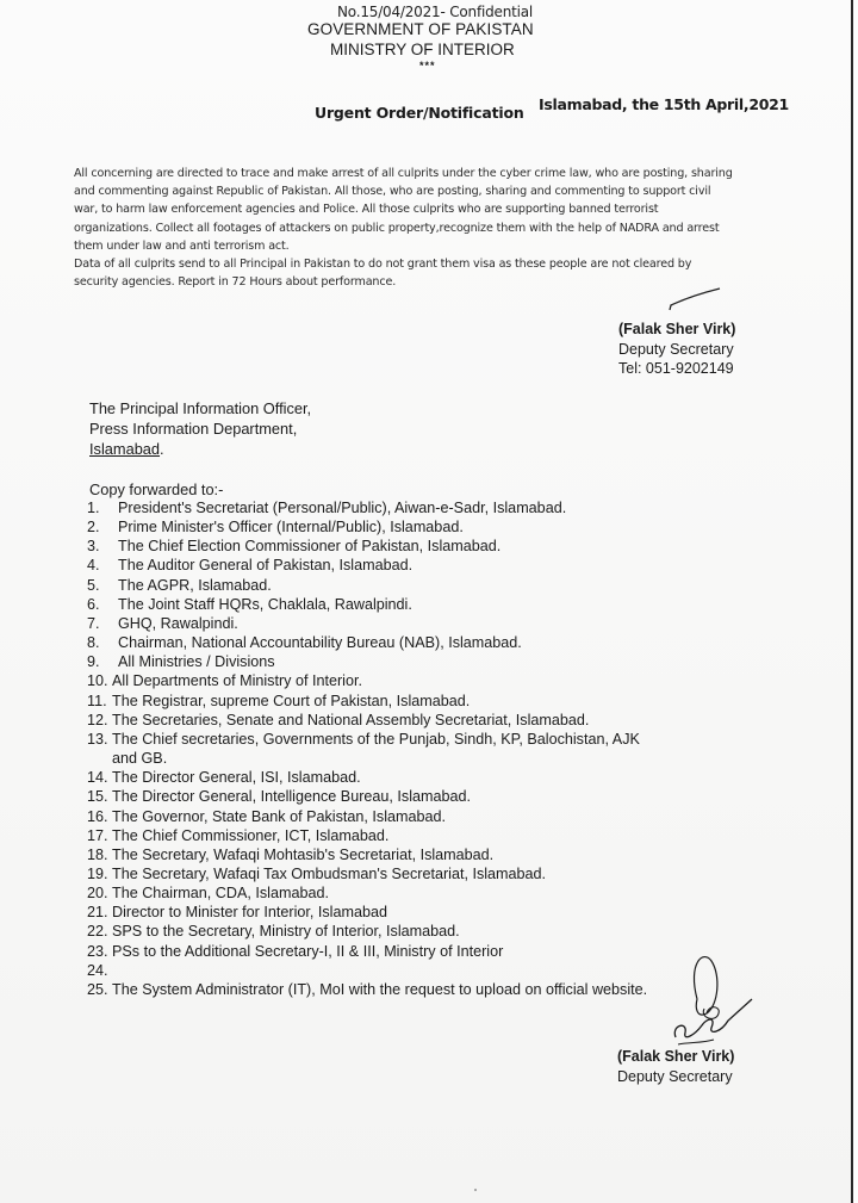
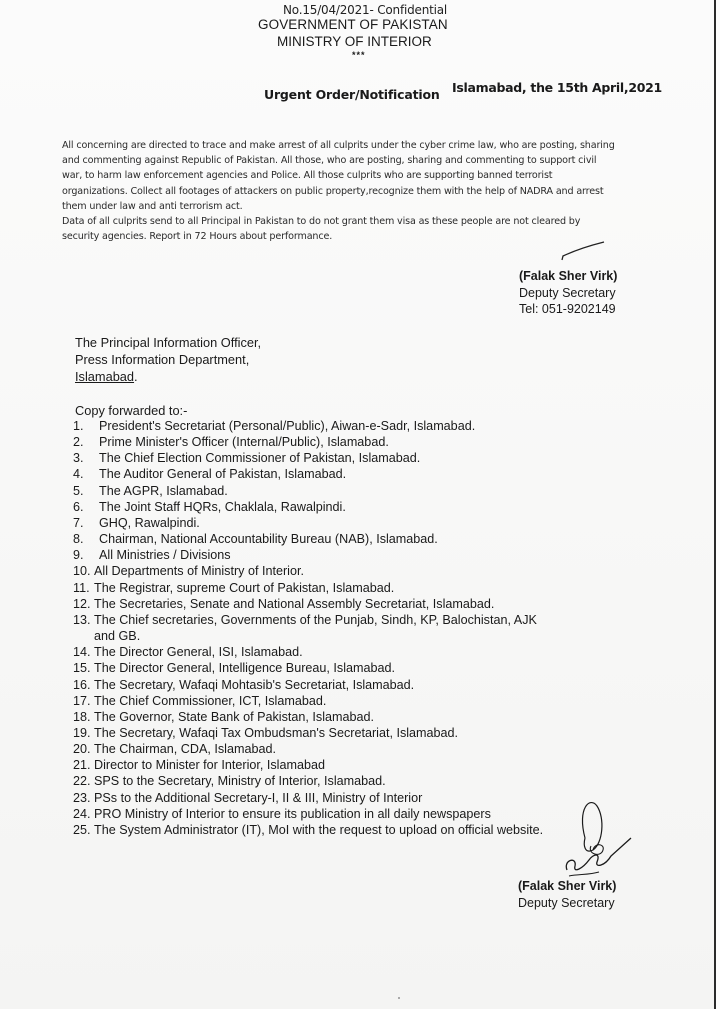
  No.15/04/2021- Confidential
  GOVERNMENT OF PAKISTAN
  MINISTRY OF INTERIOR
  ***
  Islamabad, the 15th April,2021
  Urgent Order/Notification
  All concerning are directed to trace and make arrest of all culprits under the cyber crime law, who are posting, sharing
  and commenting against Republic of Pakistan. All those, who are posting, sharing and commenting to support civil
  war, to harm law enforcement agencies and Police. All those culprits who are supporting banned terrorist
  organizations. Collect all footages of attackers on public property,recognize them with the help of NADRA and arrest
  them under law and anti terrorism act.
  Data of all culprits send to all Principal in Pakistan to do not grant them visa as these people are not cleared by
  security agencies. Report in 72 Hours about performance.
  (Falak Sher Virk)
  Deputy Secretary
  Tel: 051-9202149
  The Principal Information Officer,
  Press Information Department,
  Islamabad.
  Copy forwarded to:-
  1.
  President's Secretariat (Personal/Public), Aiwan-e-Sadr, Islamabad.
  2.
  Prime Minister's Officer (Internal/Public), Islamabad.
  3.
  The Chief Election Commissioner of Pakistan, Islamabad.
  4.
  The Auditor General of Pakistan, Islamabad.
  5.
  The AGPR, Islamabad.
  6.
  The Joint Staff HQRs, Chaklala, Rawalpindi.
  7.
  GHQ, Rawalpindi.
  8.
  Chairman, National Accountability Bureau (NAB), Islamabad.
  9.
  All Ministries / Divisions
  10.
  All Departments of Ministry of Interior.
  11.
  The Registrar, supreme Court of Pakistan, Islamabad.
  12.
  The Secretaries, Senate and National Assembly Secretariat, Islamabad.
  13.
  The Chief secretaries, Governments of the Punjab, Sindh, KP, Balochistan, AJK
  and GB.
  14.
  The Director General, ISI, Islamabad.
  15.
  The Director General, Intelligence Bureau, Islamabad.
  16.
- The Governor, State Bank of Pakistan, Islamabad.
+ The Secretary, Wafaqi Mohtasib's Secretariat, Islamabad.
  17.
  The Chief Commissioner, ICT, Islamabad.
  18.
- The Secretary, Wafaqi Mohtasib's Secretariat, Islamabad.
+ The Governor, State Bank of Pakistan, Islamabad.
  19.
  The Secretary, Wafaqi Tax Ombudsman's Secretariat, Islamabad.
  20.
  The Chairman, CDA, Islamabad.
  21.
  Director to Minister for Interior, Islamabad
  22.
  SPS to the Secretary, Ministry of Interior, Islamabad.
  23.
  PSs to the Additional Secretary-I, II & III, Ministry of Interior
  24.
+ PRO Ministry of Interior to ensure its publication in all daily newspapers
  25.
  The System Administrator (IT), MoI with the request to upload on official website.
  (Falak Sher Virk)
  Deputy Secretary
